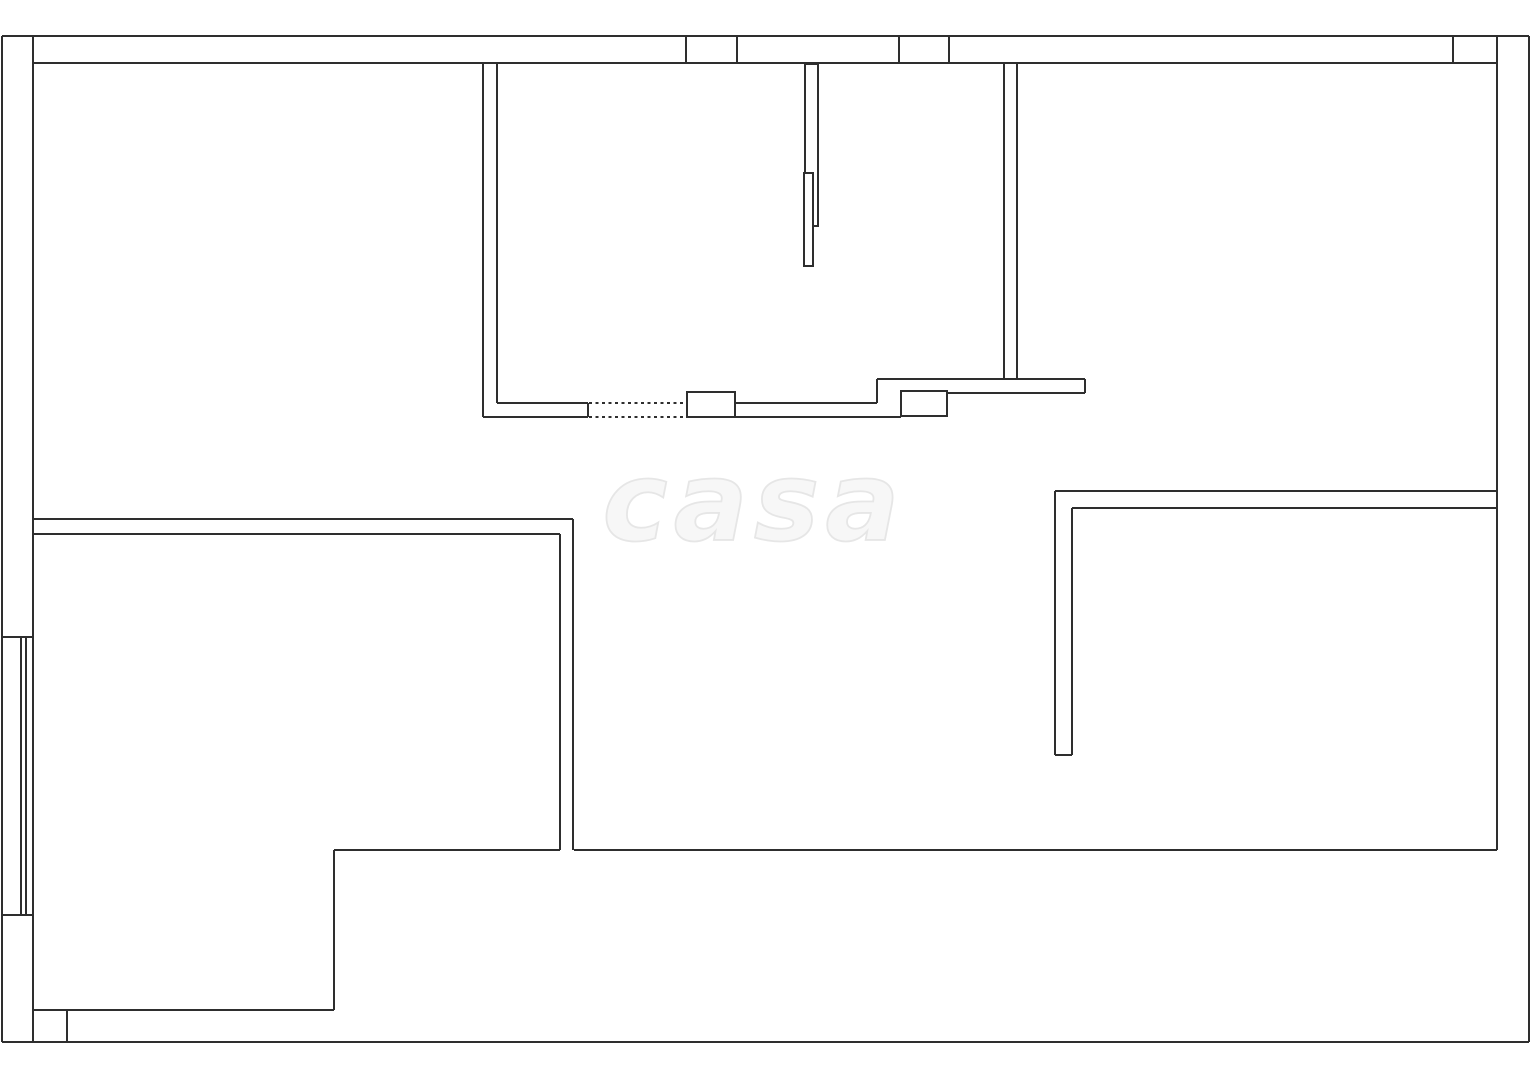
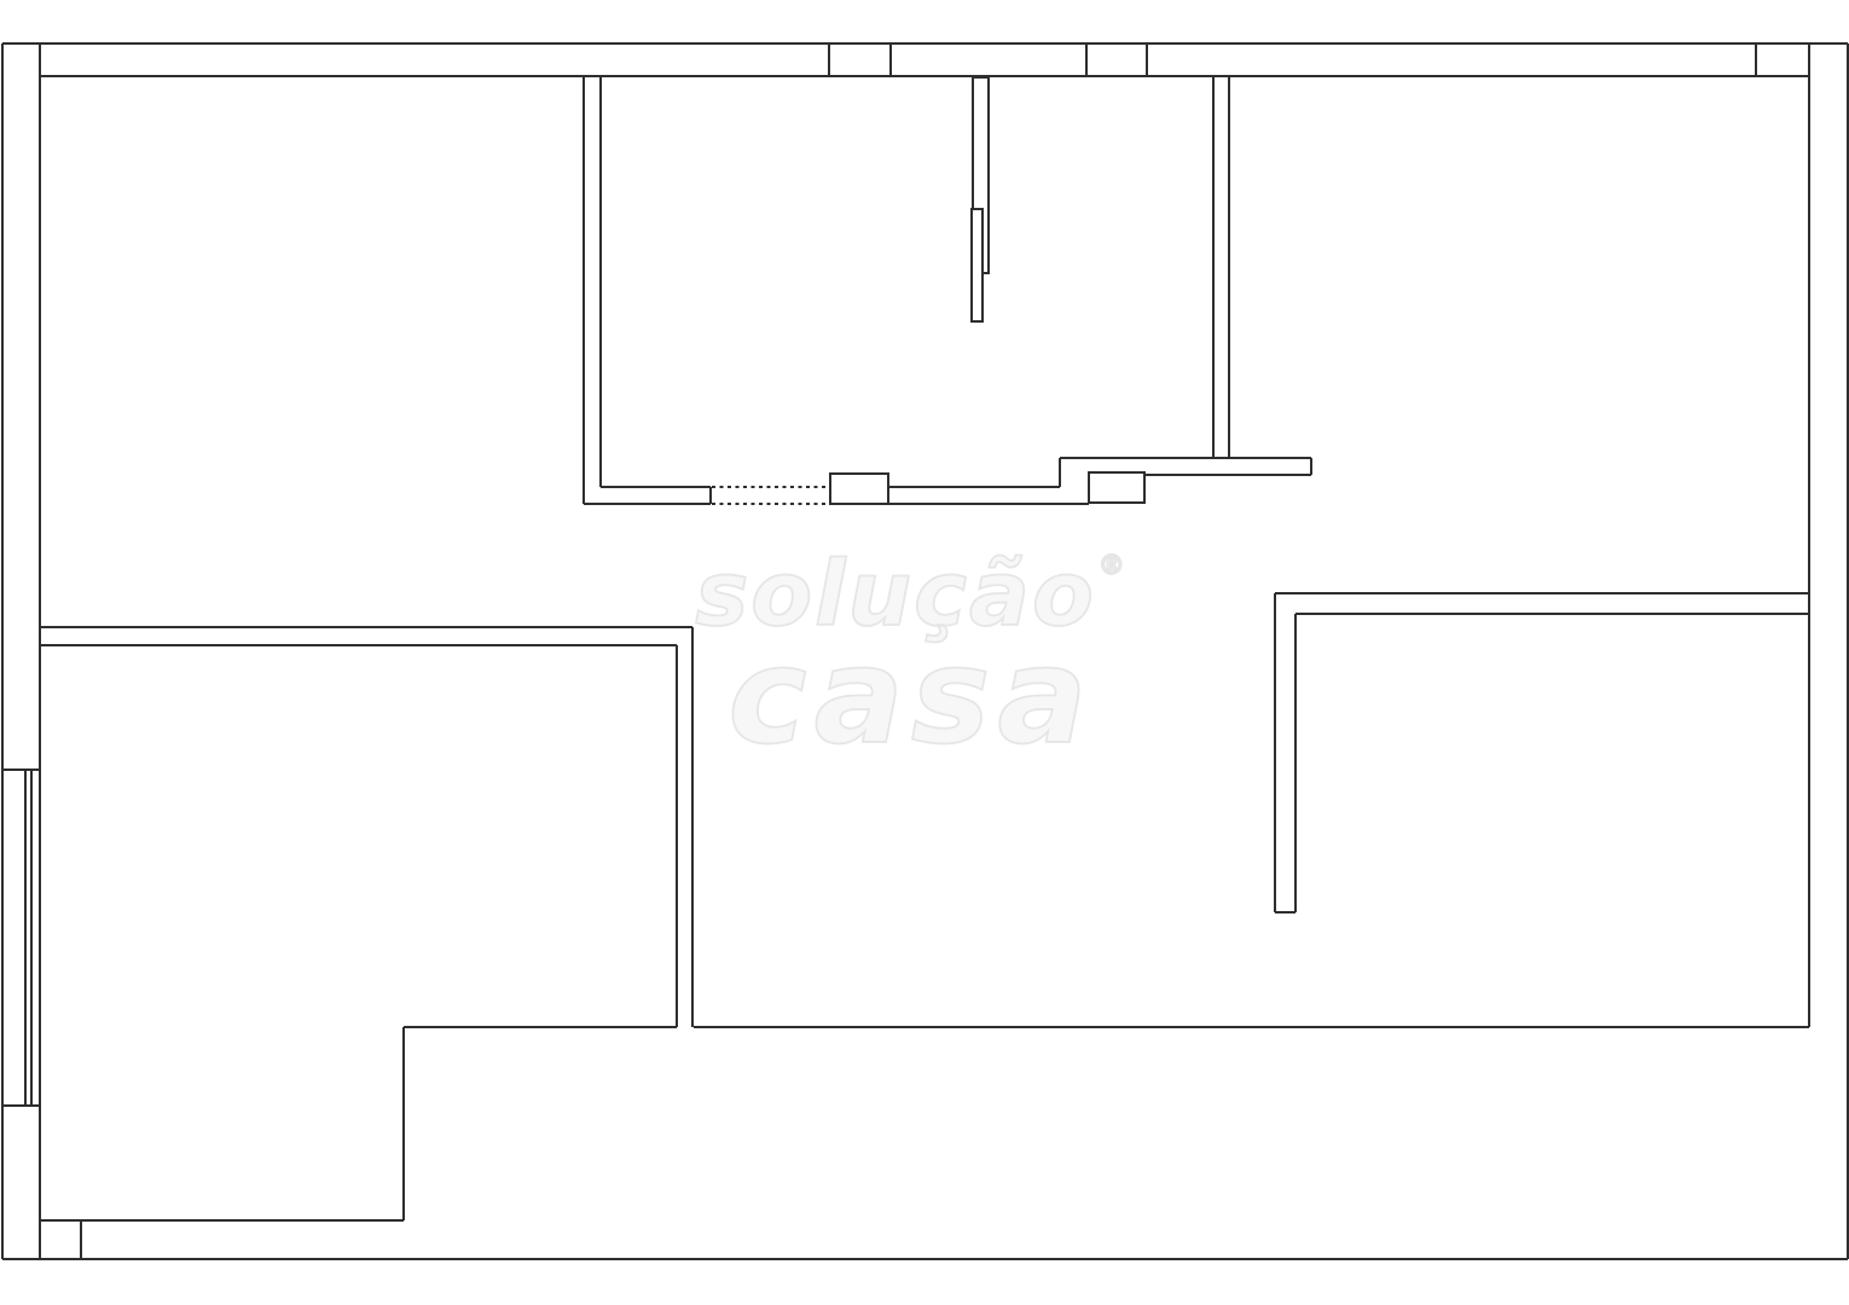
+ solução®
  casa
